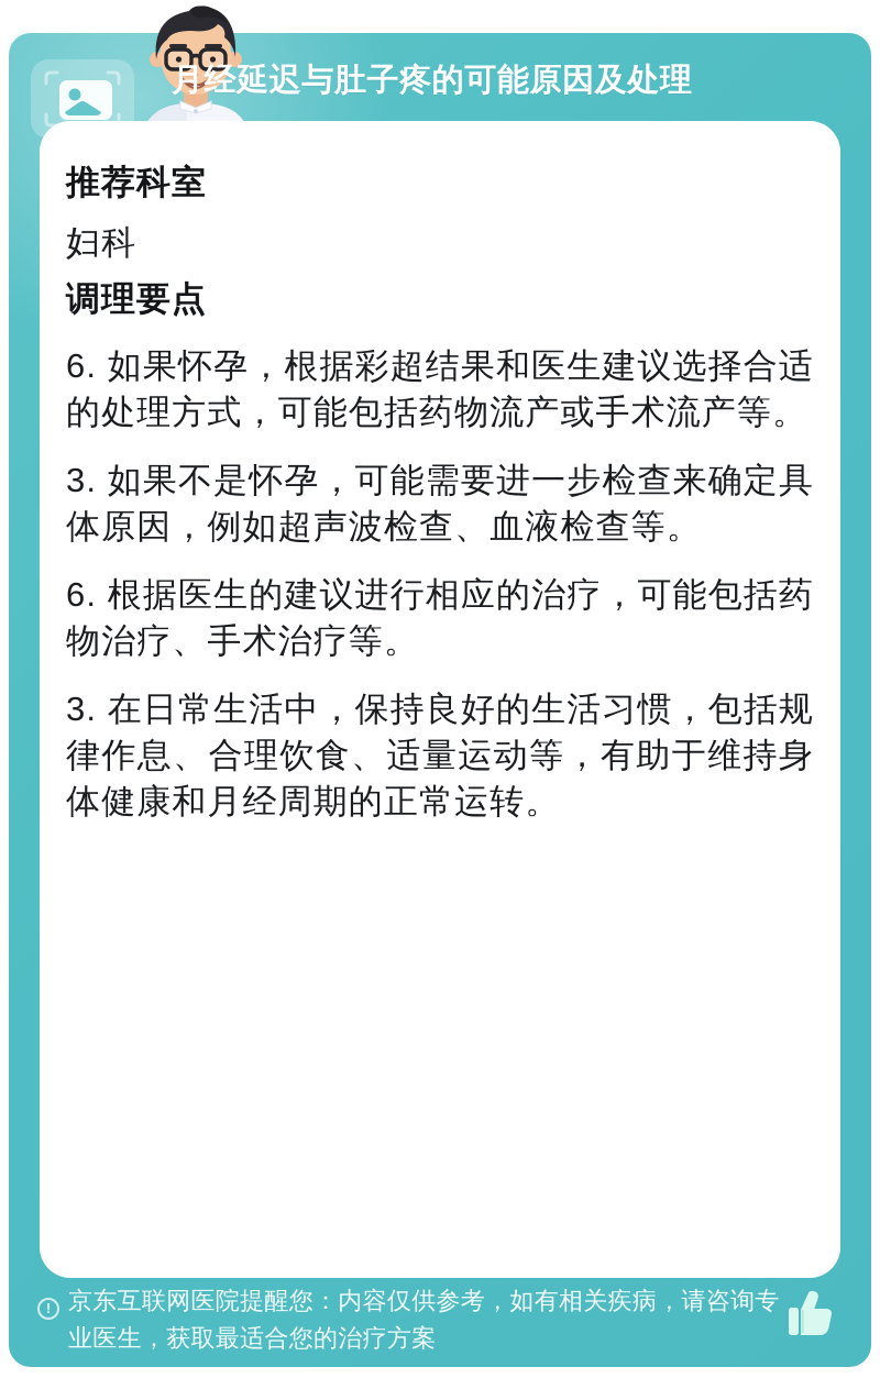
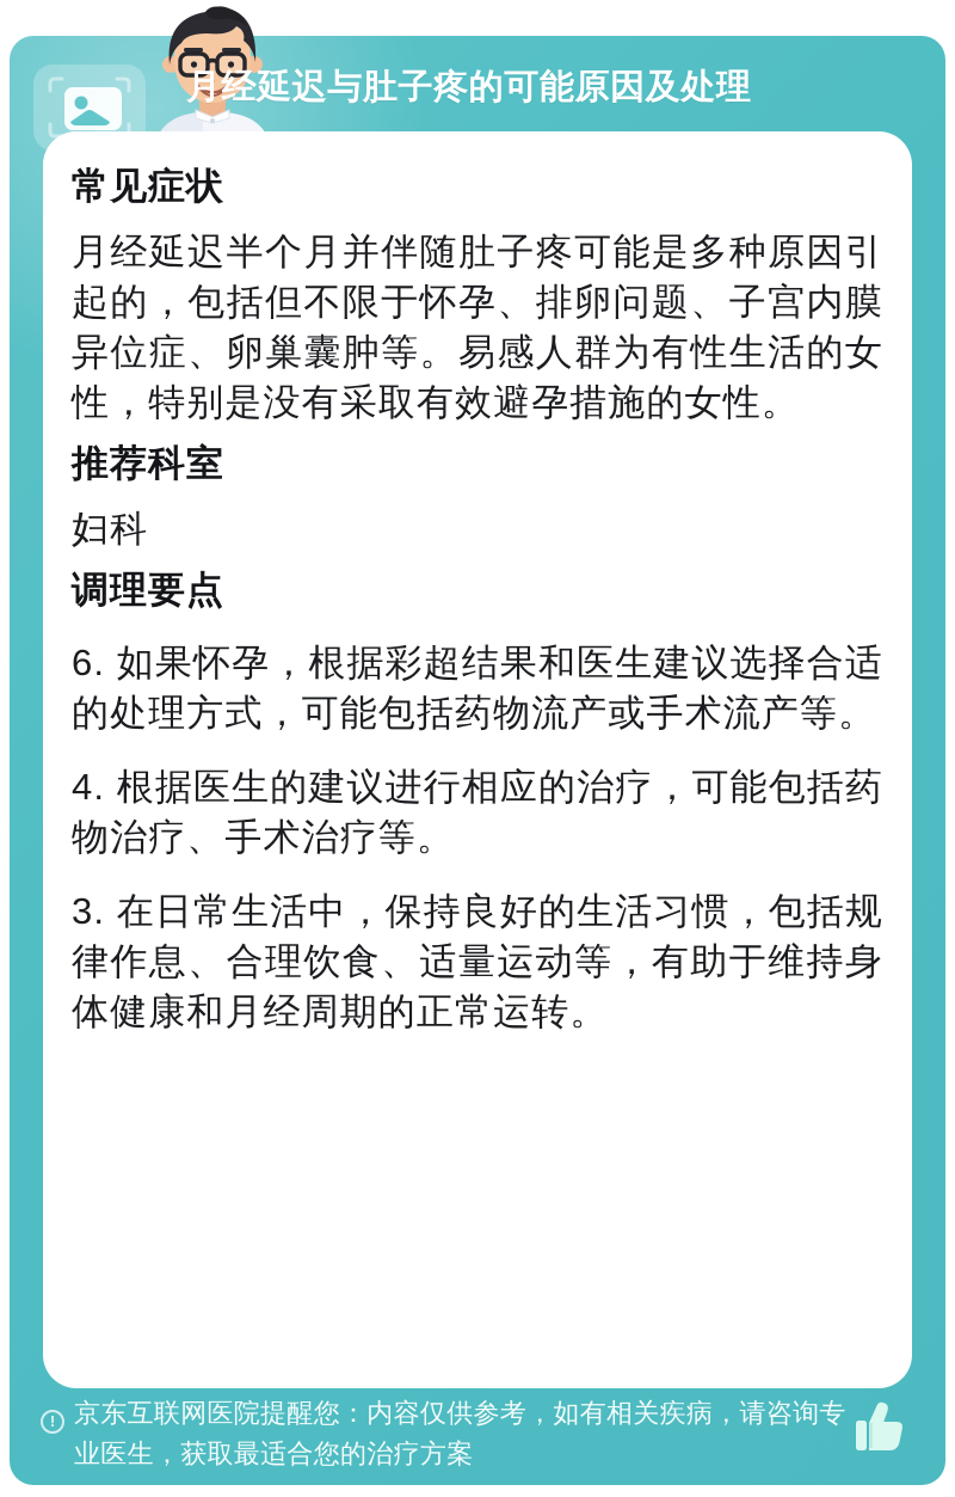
  月经延迟与肚子疼的可能原因及处理
+ 常见症状
+ 月经延迟半个月并伴随肚子疼可能是多种原因引起的，包括但不限于怀孕、排卵问题、子宫内膜异位症、卵巢囊肿等。易感人群为有性生活的女性，特别是没有采取有效避孕措施的女性。
  推荐科室
  妇科
  调理要点
  6. 如果怀孕，根据彩超结果和医生建议选择合适的处理方式，可能包括药物流产或手术流产等。
- 3. 如果不是怀孕，可能需要进一步检查来确定具体原因，例如超声波检查、血液检查等。
- 6. 根据医生的建议进行相应的治疗，可能包括药物治疗、手术治疗等。
+ 4. 根据医生的建议进行相应的治疗，可能包括药物治疗、手术治疗等。
  3. 在日常生活中，保持良好的生活习惯，包括规律作息、合理饮食、适量运动等，有助于维持身体健康和月经周期的正常运转。
  !
  京东互联网医院提醒您：内容仅供参考，如有相关疾病，请咨询专业医生，获取最适合您的治疗方案
